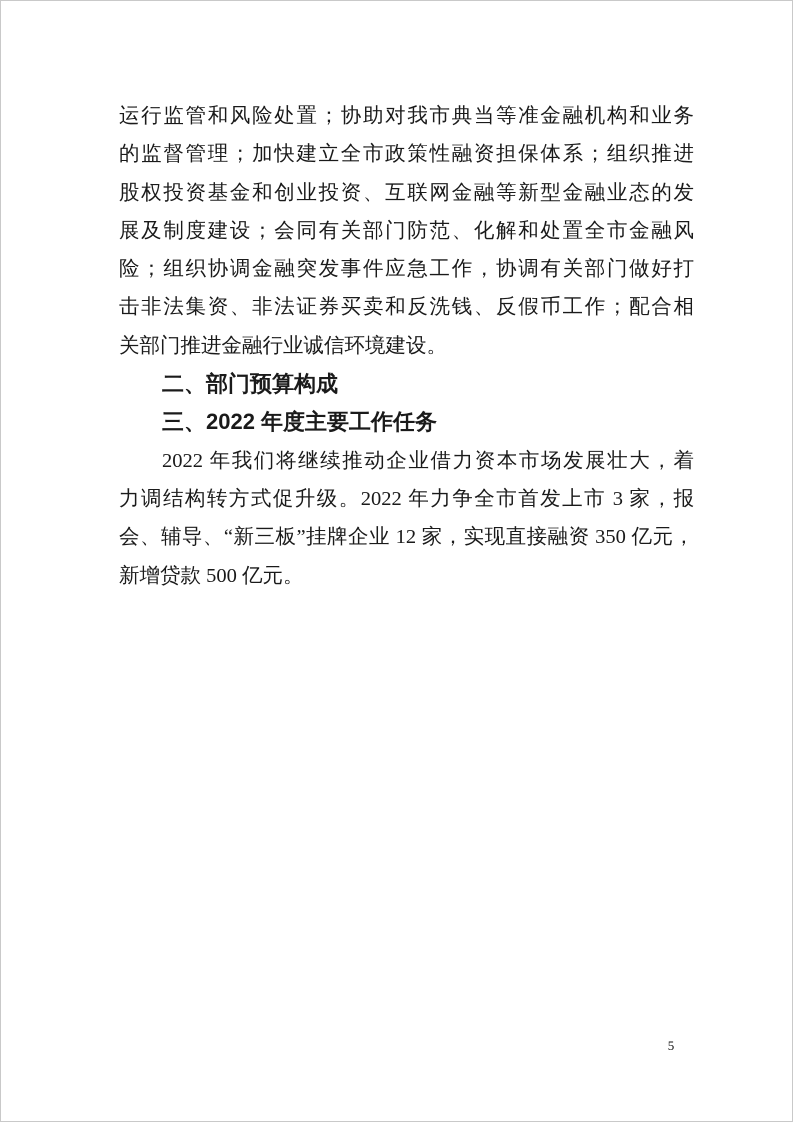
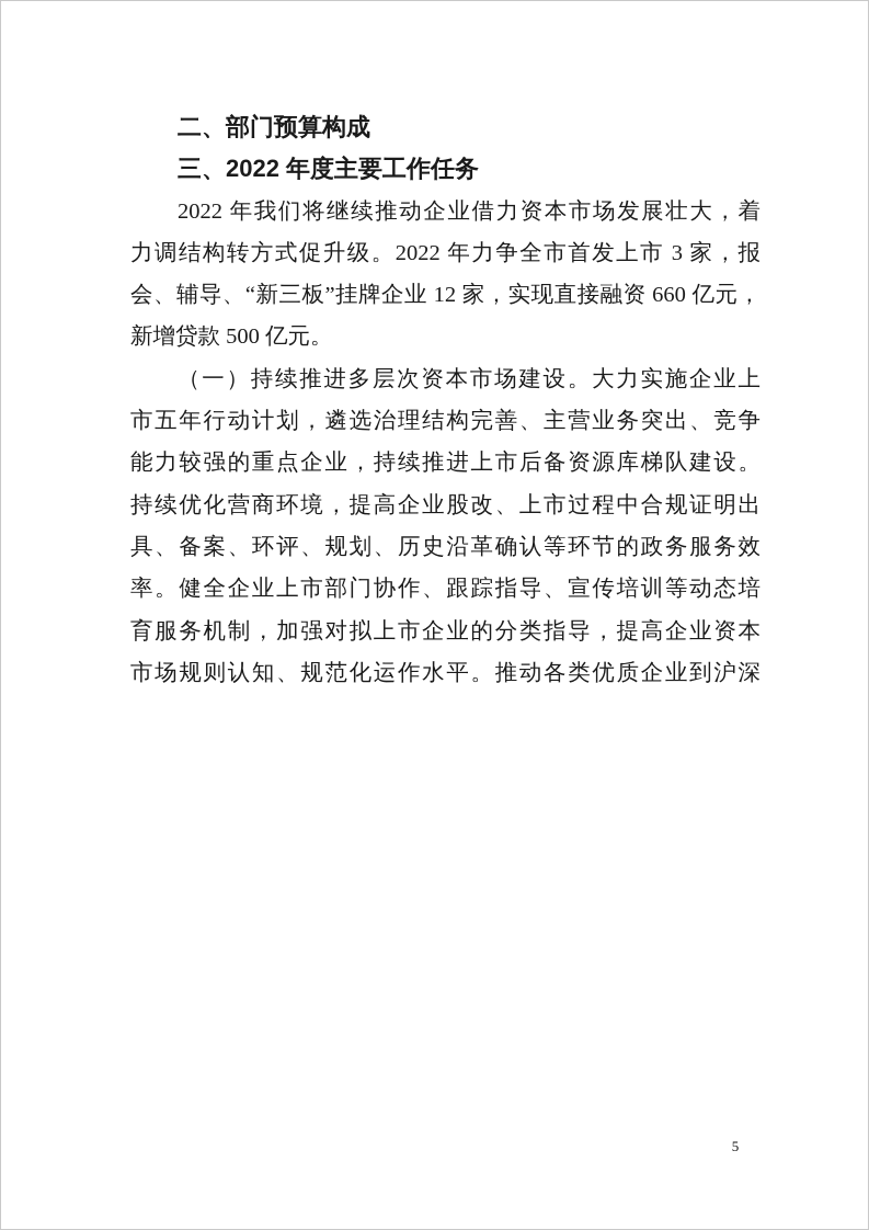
- 运行监管和风险处置；协助对我市典当等准金融机构和业务
- 的监督管理；加快建立全市政策性融资担保体系；组织推进
- 股权投资基金和创业投资、互联网金融等新型金融业态的发
- 展及制度建设；会同有关部门防范、化解和处置全市金融风
- 险；组织协调金融突发事件应急工作，协调有关部门做好打
- 击非法集资、非法证券买卖和反洗钱、反假币工作；配合相
- 关部门推进金融行业诚信环境建设。
  二、部门预算构成
  三、2022 年度主要工作任务
  2022 年我们将继续推动企业借力资本市场发展壮大，着
  力调结构转方式促升级。2022 年力争全市首发上市 3 家，报
- 会、辅导、“新三板”挂牌企业 12 家，实现直接融资 350 亿元，
+ 会、辅导、“新三板”挂牌企业 12 家，实现直接融资 660 亿元，
  新增贷款 500 亿元。
+ （一）持续推进多层次资本市场建设。大力实施企业上
+ 市五年行动计划，遴选治理结构完善、主营业务突出、竞争
+ 能力较强的重点企业，持续推进上市后备资源库梯队建设。
+ 持续优化营商环境，提高企业股改、上市过程中合规证明出
+ 具、备案、环评、规划、历史沿革确认等环节的政务服务效
+ 率。健全企业上市部门协作、跟踪指导、宣传培训等动态培
+ 育服务机制，加强对拟上市企业的分类指导，提高企业资本
+ 市场规则认知、规范化运作水平。推动各类优质企业到沪深
  5
